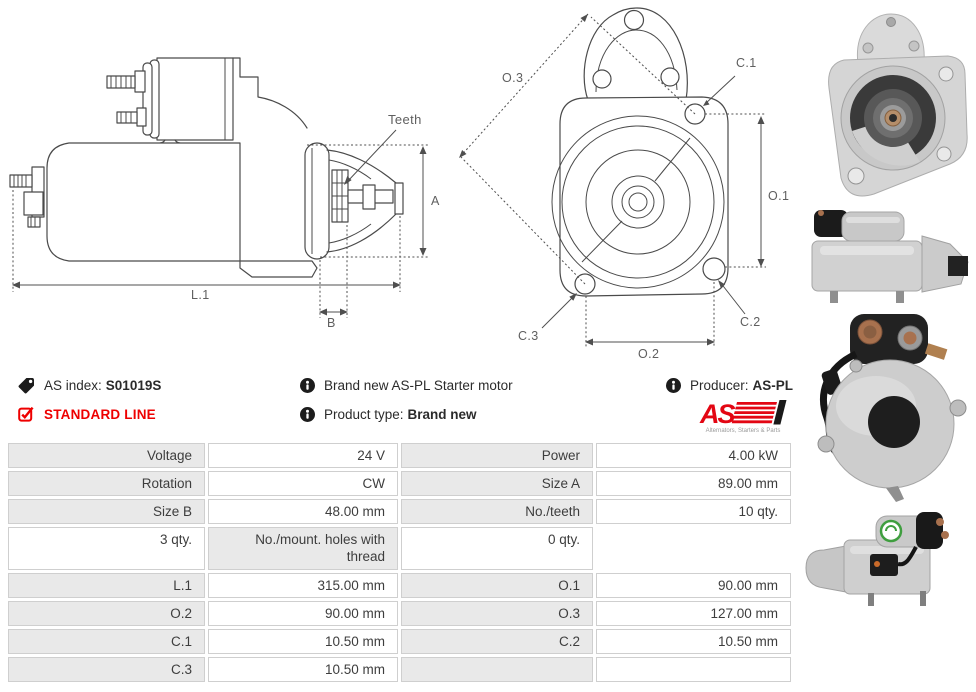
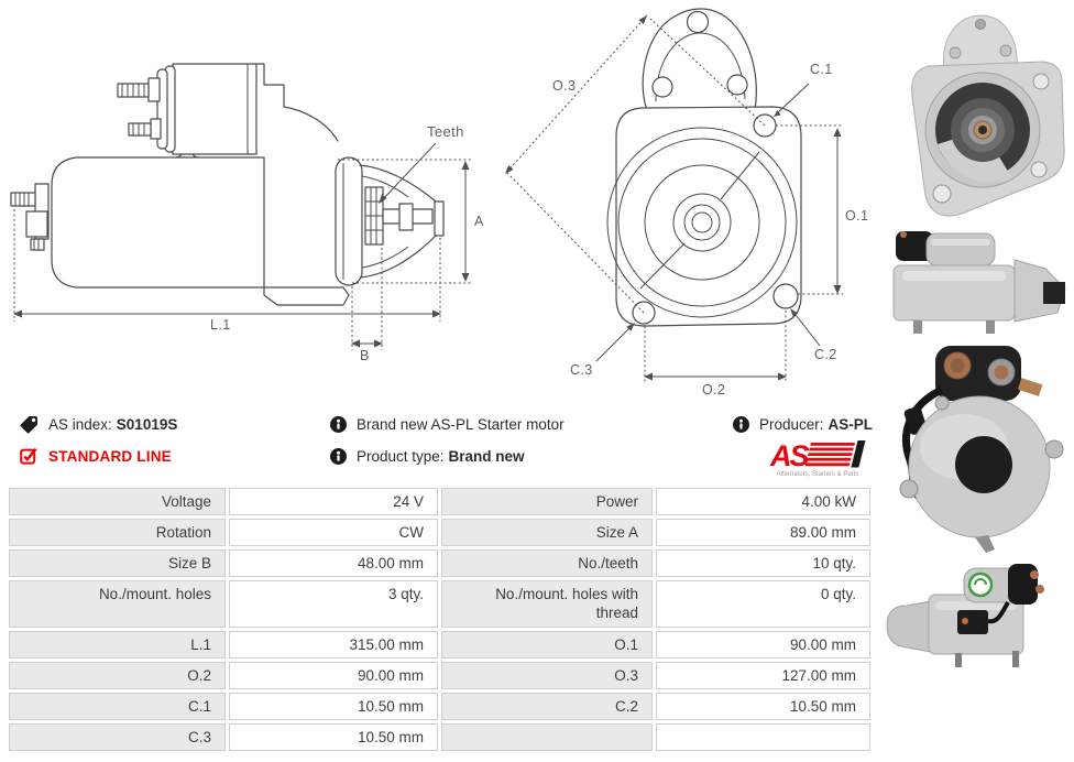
  A
  L.1
  B
  Teeth
  O.3
  O.1
  C.1
  C.2
  C.3
  O.2
  AS index:
  S01019S
  STANDARD LINE
  Brand new AS-PL Starter motor
  Product type:
  Brand new
  Producer:
  AS-PL
  AS
  Voltage
  24 V
  Power
  4.00 kW
  Rotation
  CW
  Size A
  89.00 mm
  Size B
  48.00 mm
  No./teeth
  10 qty.
+ No./mount. holes
  3 qty.
  No./mount. holes with thread
  0 qty.
  L.1
  315.00 mm
  O.1
  90.00 mm
  O.2
  90.00 mm
  O.3
  127.00 mm
  C.1
  10.50 mm
  C.2
  10.50 mm
  C.3
  10.50 mm
